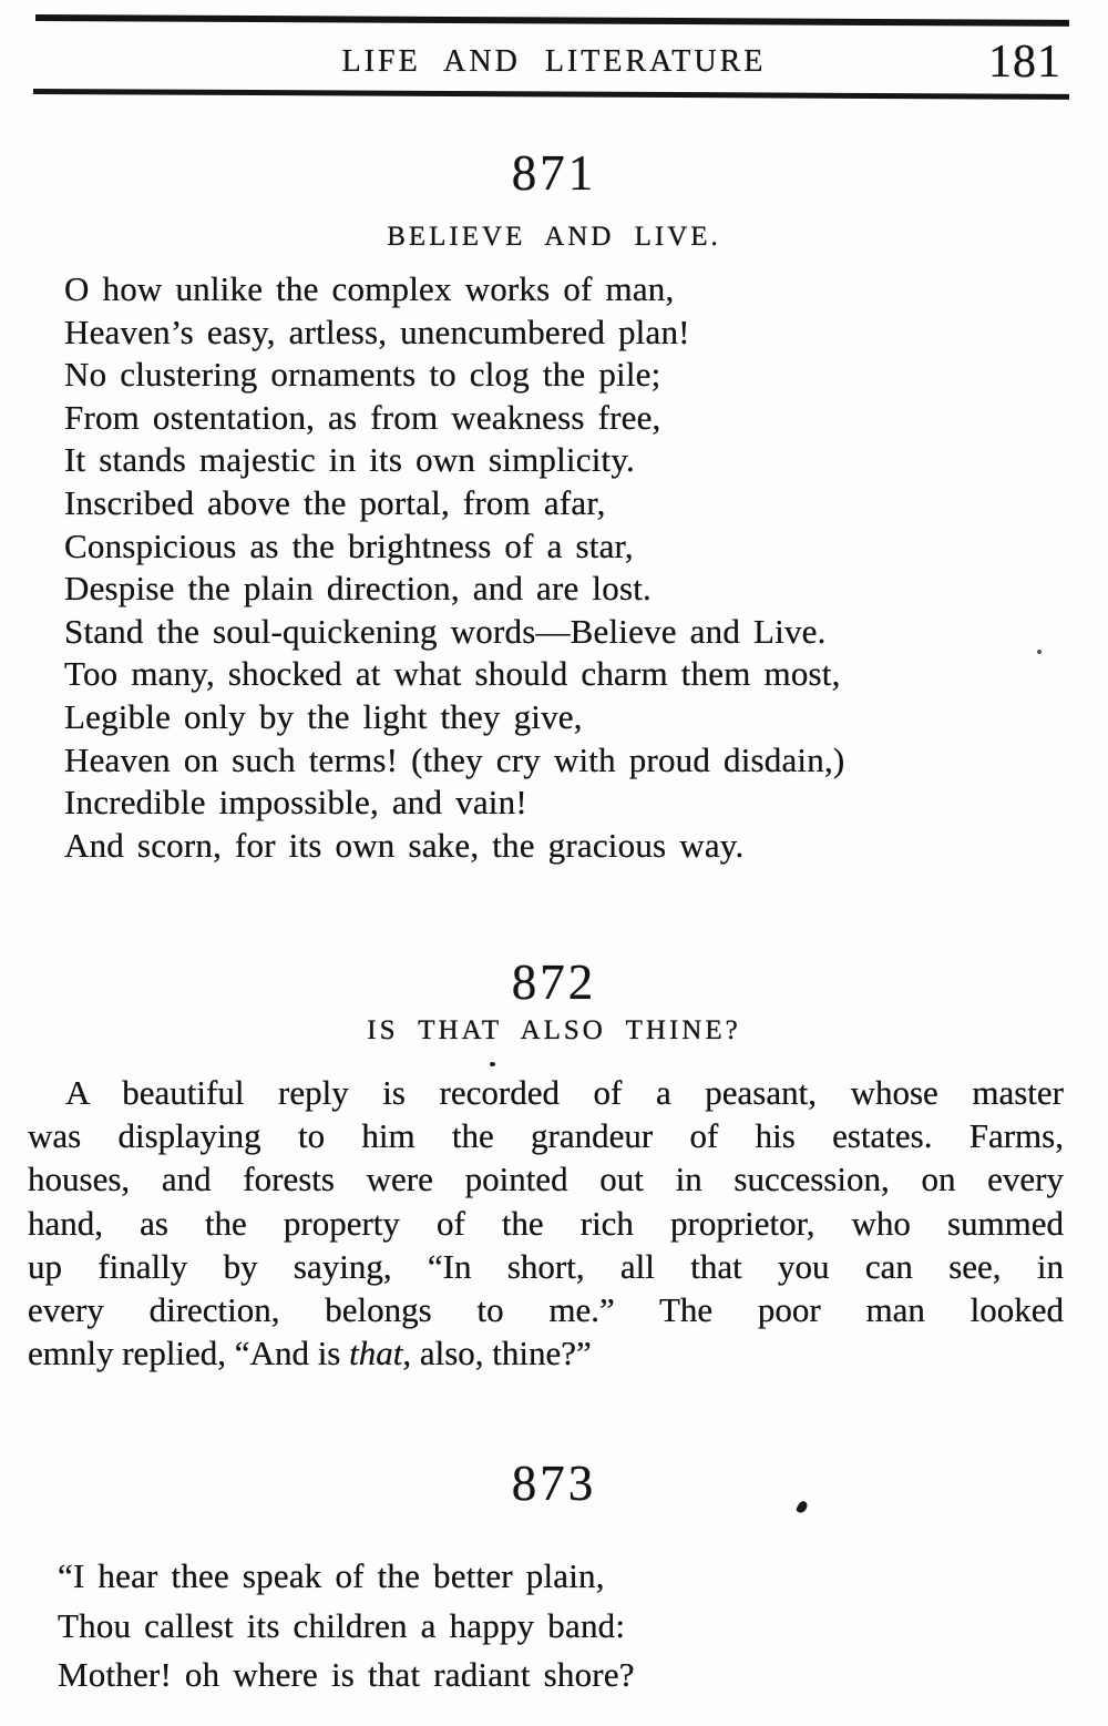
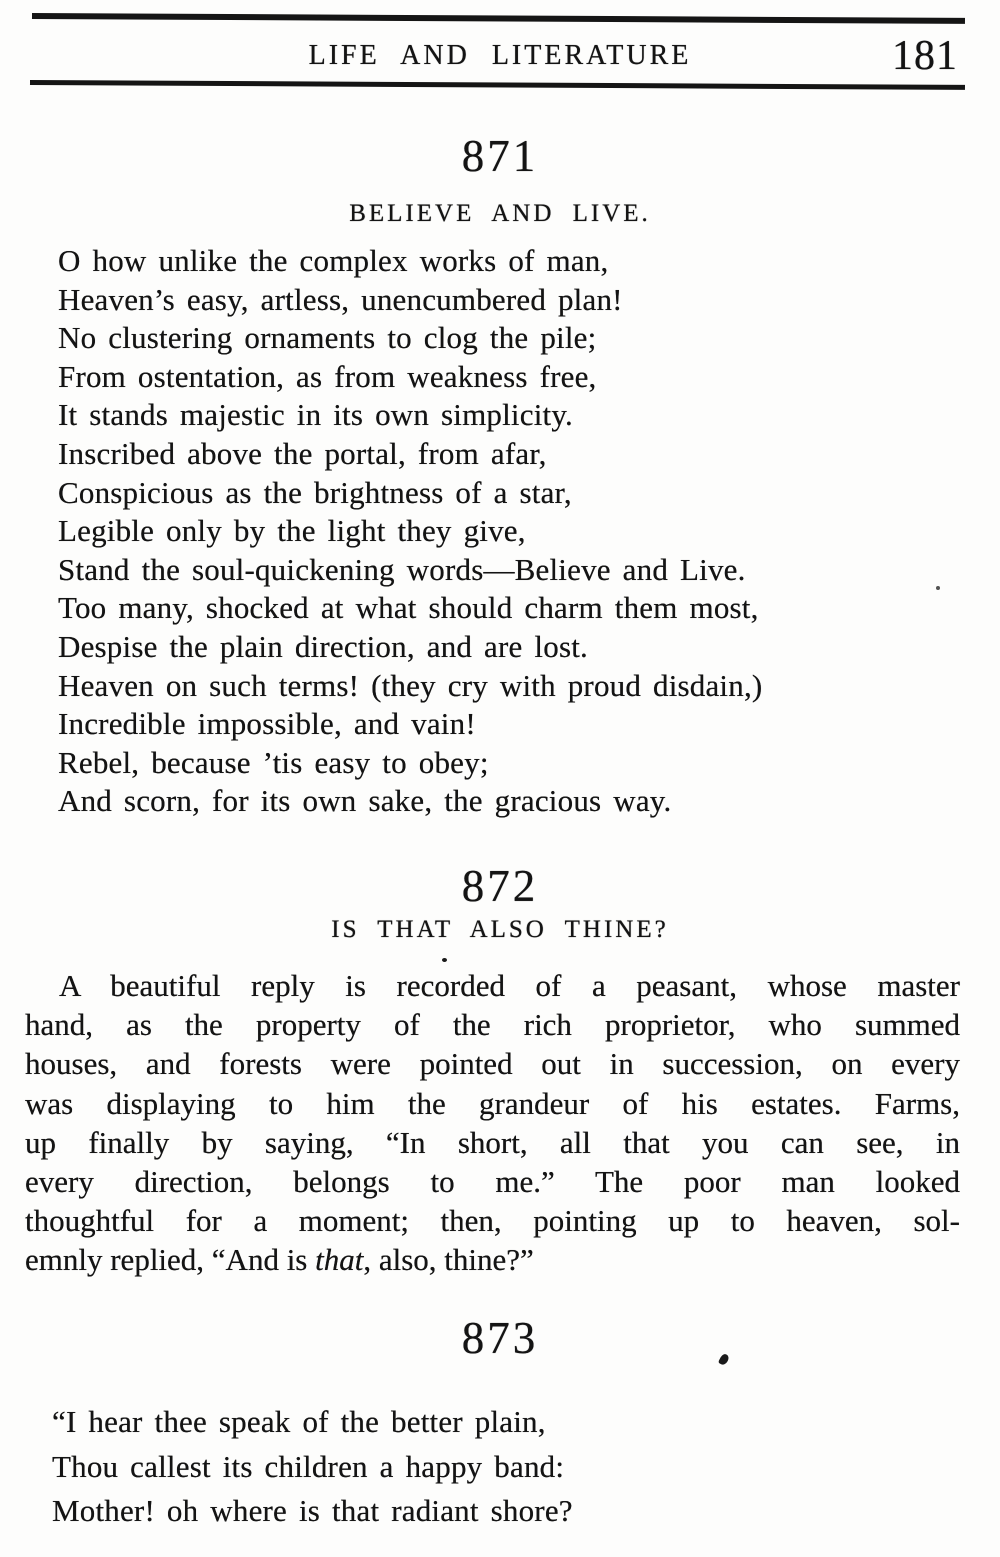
  LIFE AND LITERATURE
  181
  871
  BELIEVE AND LIVE.
  O how unlike the complex works of man,
  Heaven’s easy, artless, unencumbered plan!
  No clustering ornaments to clog the pile;
  From ostentation, as from weakness free,
  It stands majestic in its own simplicity.
  Inscribed above the portal, from afar,
  Conspicious as the brightness of a star,
- Despise the plain direction, and are lost.
+ Legible only by the light they give,
  Stand the soul-quickening words—Believe and Live.
  Too many, shocked at what should charm them most,
- Legible only by the light they give,
+ Despise the plain direction, and are lost.
  Heaven on such terms! (they cry with proud disdain,)
  Incredible impossible, and vain!
+ Rebel, because ’tis easy to obey;
  And scorn, for its own sake, the gracious way.
  872
  IS THAT ALSO THINE?
  A beautiful reply is recorded of a peasant, whose master
- was displaying to him the grandeur of his estates. Farms,
+ hand, as the property of the rich proprietor, who summed
  houses, and forests were pointed out in succession, on every
- hand, as the property of the rich proprietor, who summed
+ was displaying to him the grandeur of his estates. Farms,
  up finally by saying, “In short, all that you can see, in
  every direction, belongs to me.” The poor man looked
+ thoughtful for a moment; then, pointing up to heaven, sol-
  emnly replied, “And is that, also, thine?”
  873
  “I hear thee speak of the better plain,
  Thou callest its children a happy band:
  Mother! oh where is that radiant shore?
